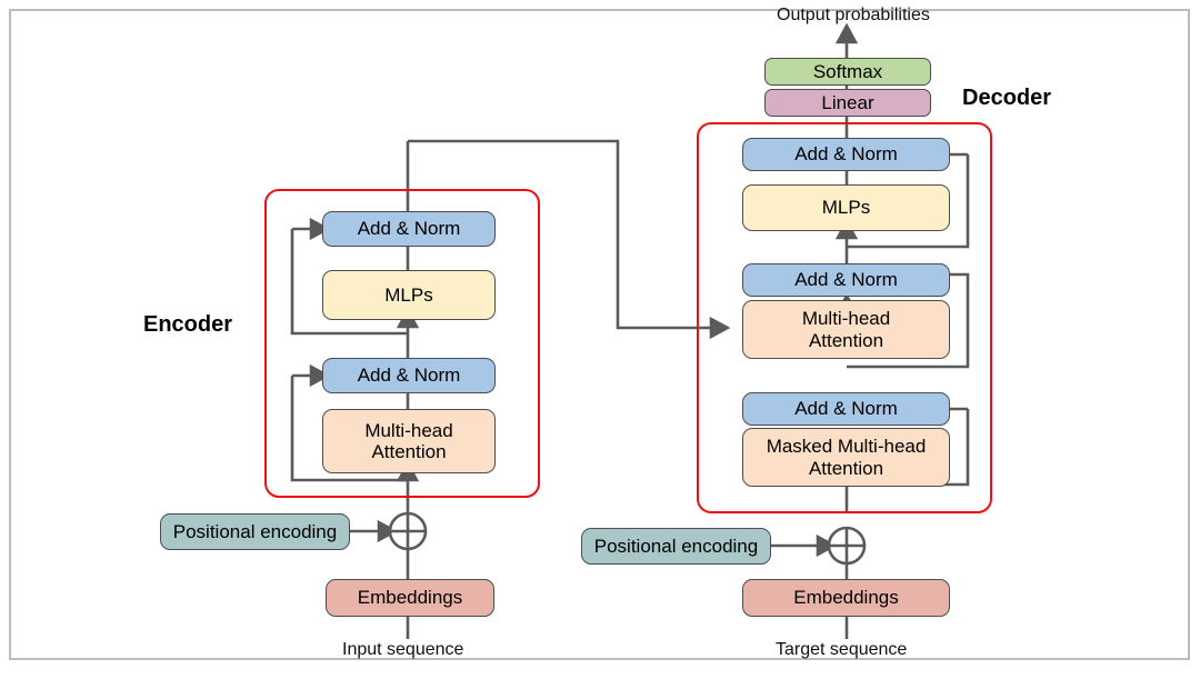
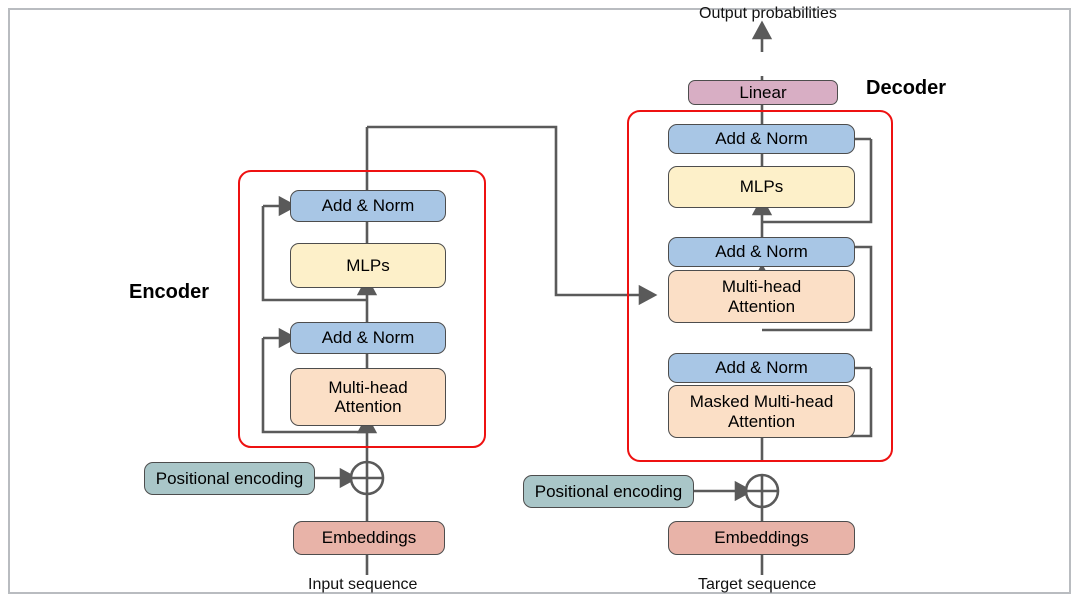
  Add & Norm
  MLPs
  Add & Norm
  Multi-head
  Attention
  Positional encoding
  Embeddings
  Encoder
  Input sequence
- Softmax
  Linear
  Add & Norm
  MLPs
  Add & Norm
  Multi-head
  Attention
  Add & Norm
  Masked Multi-head
  Attention
  Positional encoding
  Embeddings
  Decoder
  Output probabilities
  Target sequence
